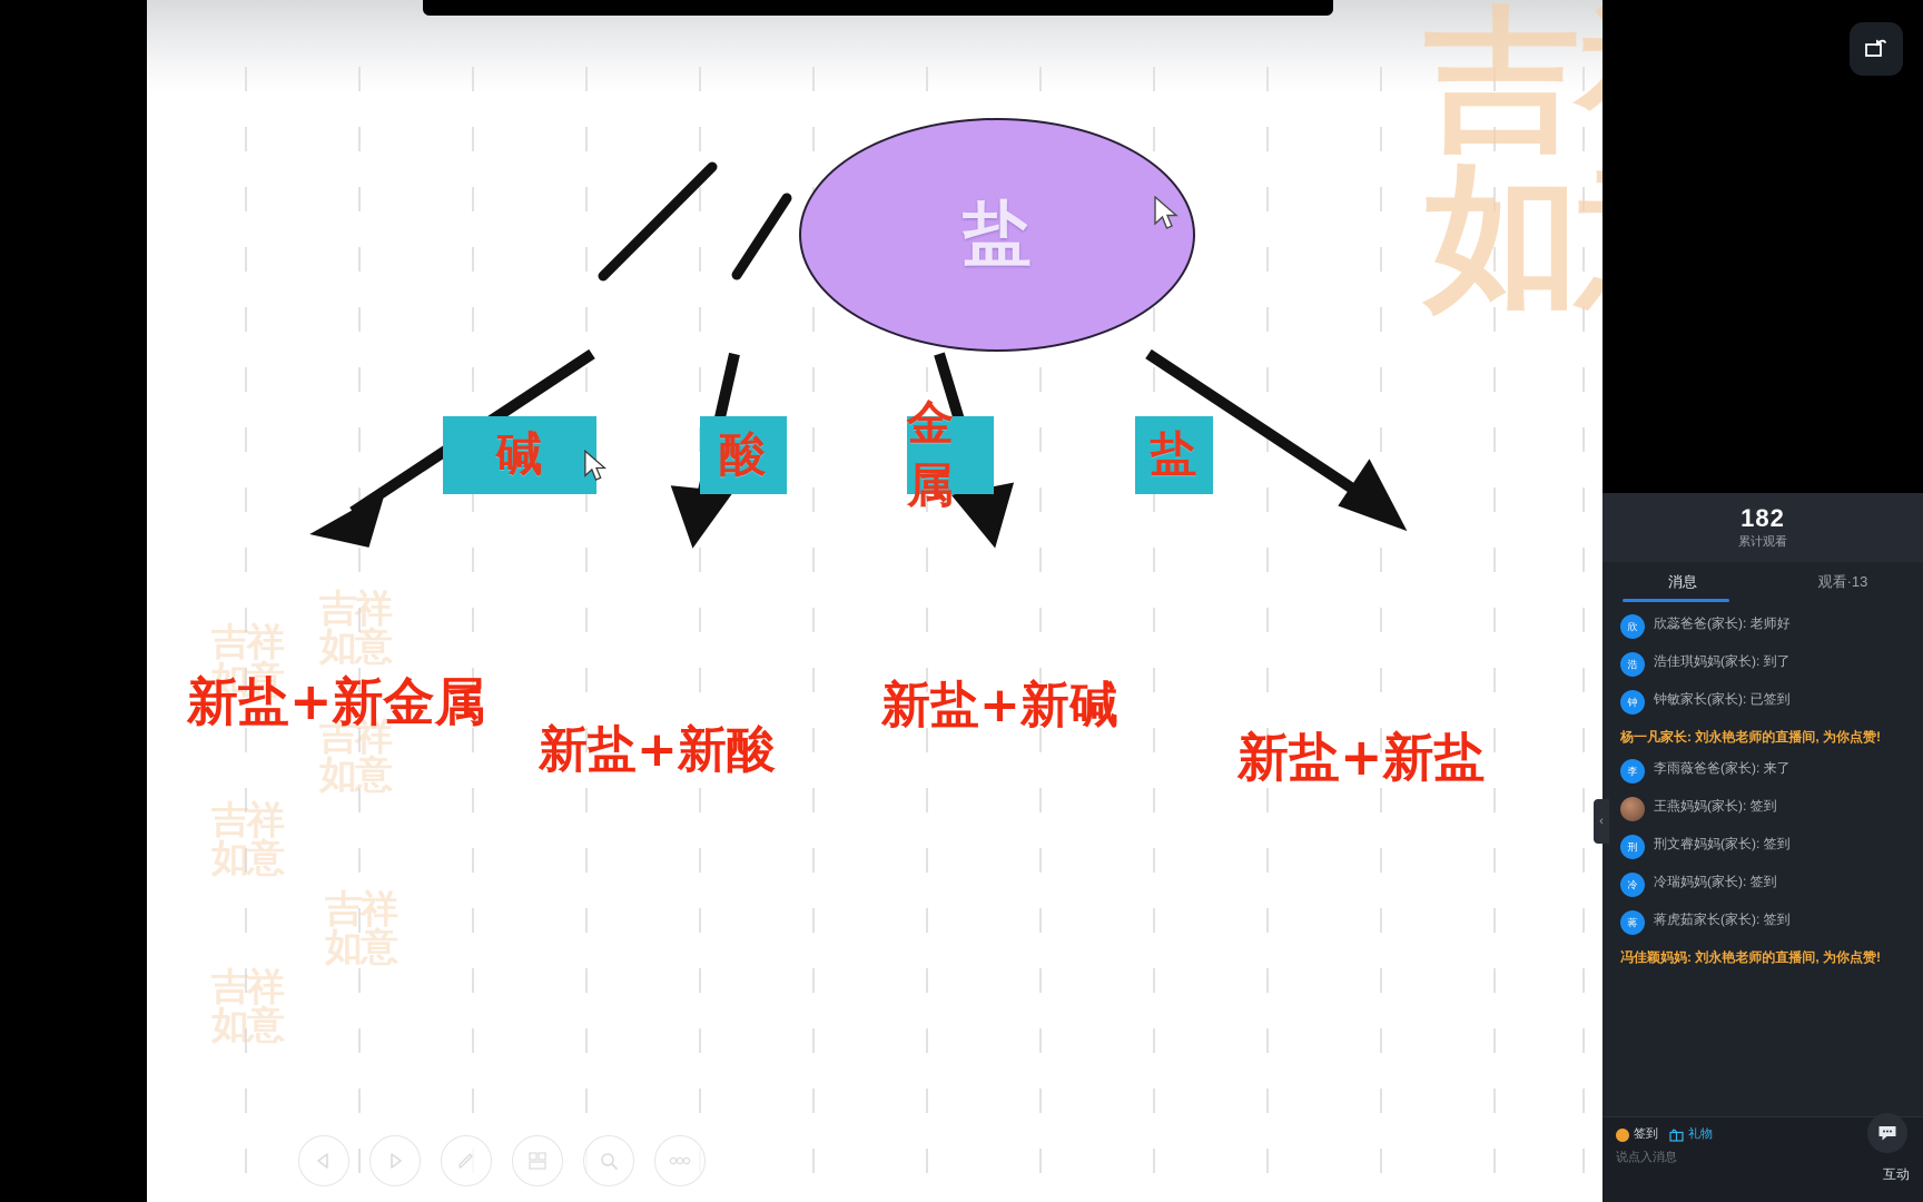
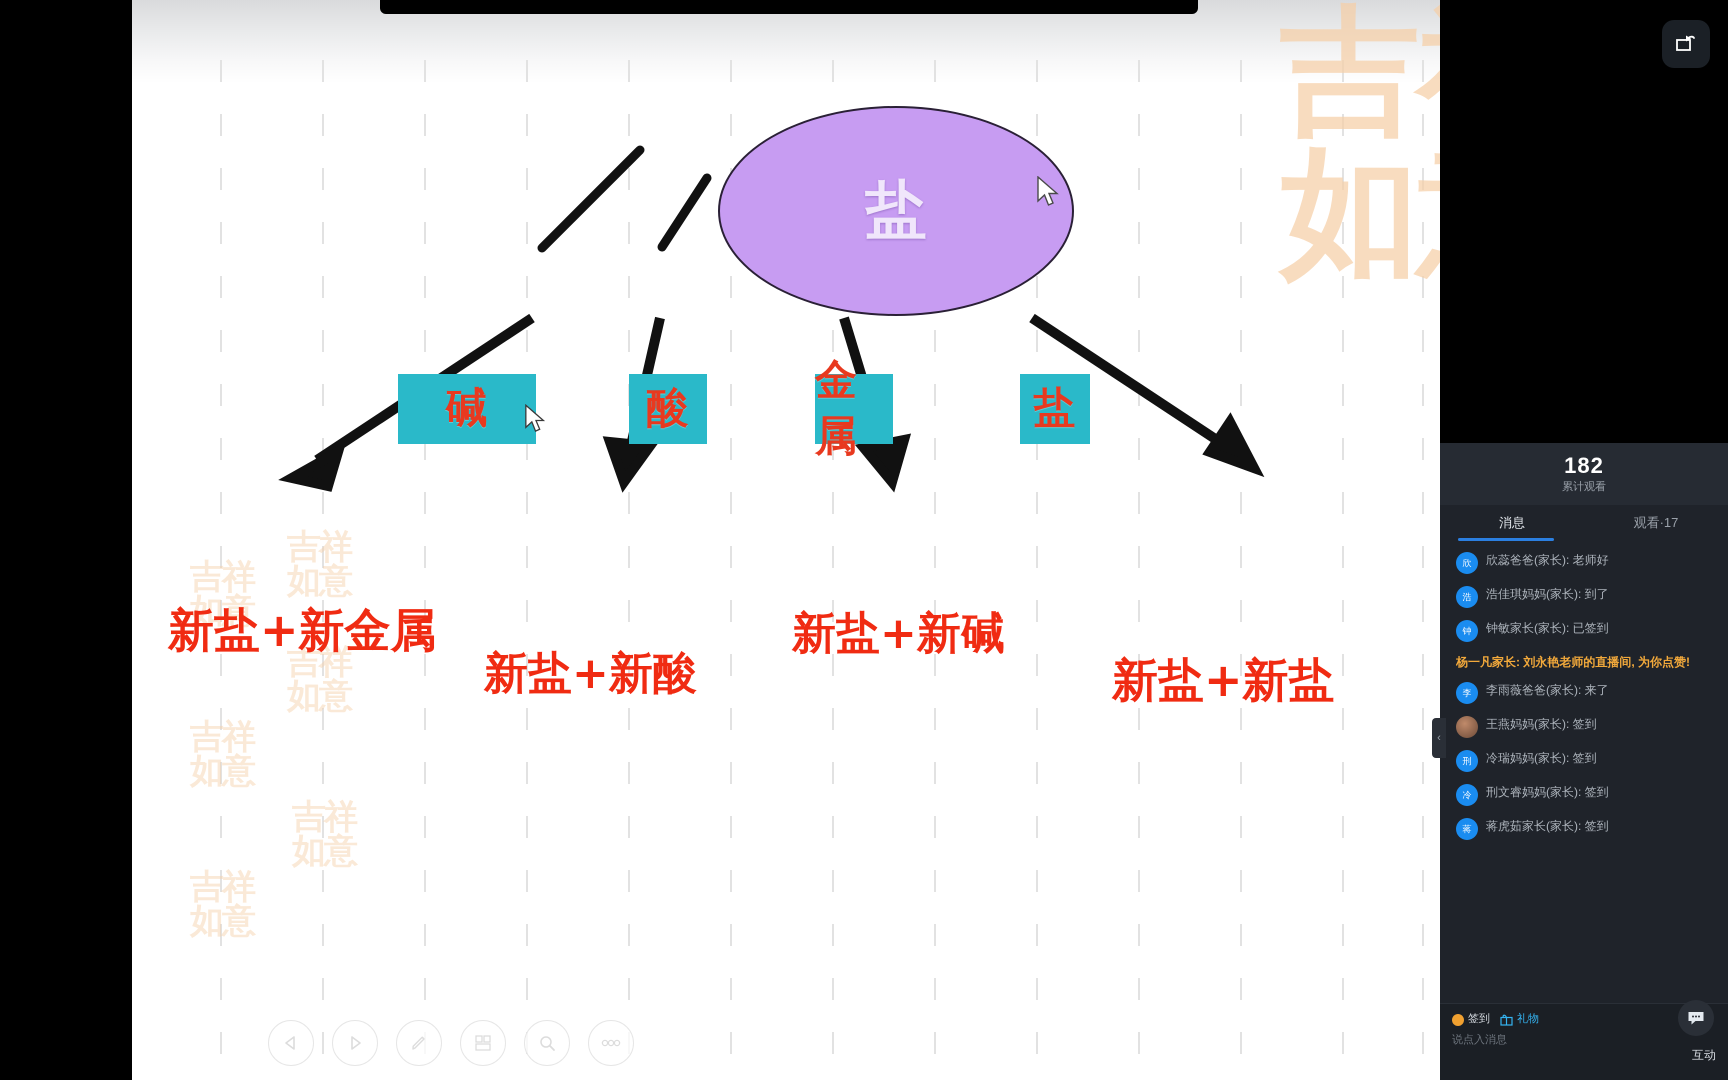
  吉祥如意
  吉祥如意
  吉祥如意
  吉祥如意
  吉祥如意
  吉祥如意
  盐
  碱
  酸
  金属
  盐
  新盐+新金属
  新盐+新酸
  新盐+新碱
  新盐+新盐
  182
  累计观看
  消息
- 观看·13
+ 观看·17
  欣
  欣蕊爸爸(家长): 老师好
  浩
  浩佳琪妈妈(家长): 到了
  钟
  钟敏家长(家长): 已签到
  杨一凡家长: 刘永艳老师的直播间, 为你点赞!
  李
  李雨薇爸爸(家长): 来了
  王燕妈妈(家长): 签到
  刑
- 刑文睿妈妈(家长): 签到
+ 冷瑞妈妈(家长): 签到
  冷
- 冷瑞妈妈(家长): 签到
+ 刑文睿妈妈(家长): 签到
  蒋
  蒋虎茹家长(家长): 签到
- 冯佳颖妈妈: 刘永艳老师的直播间, 为你点赞!
  签到
  礼物
  说点入消息
  互动
  ‹
